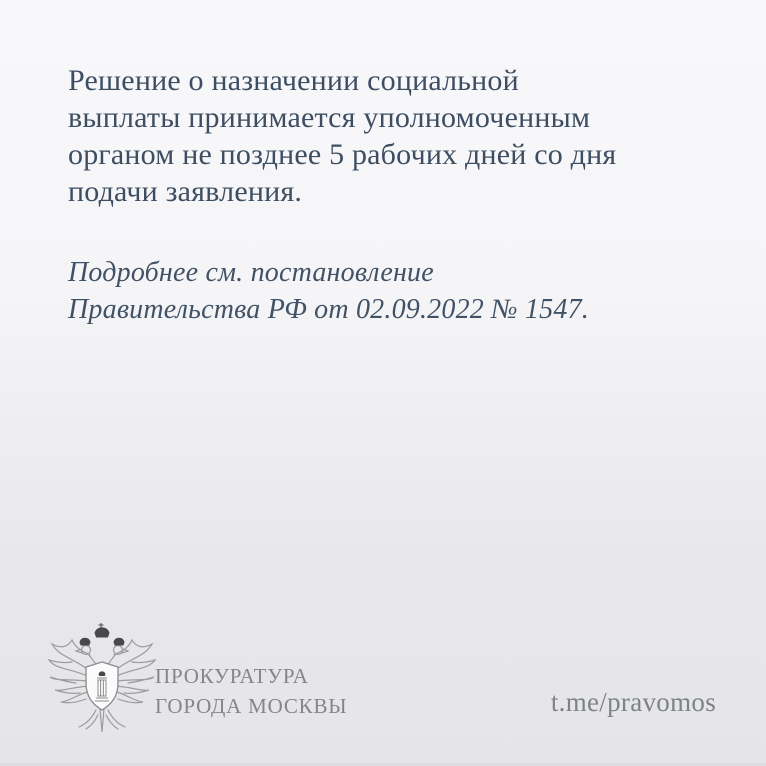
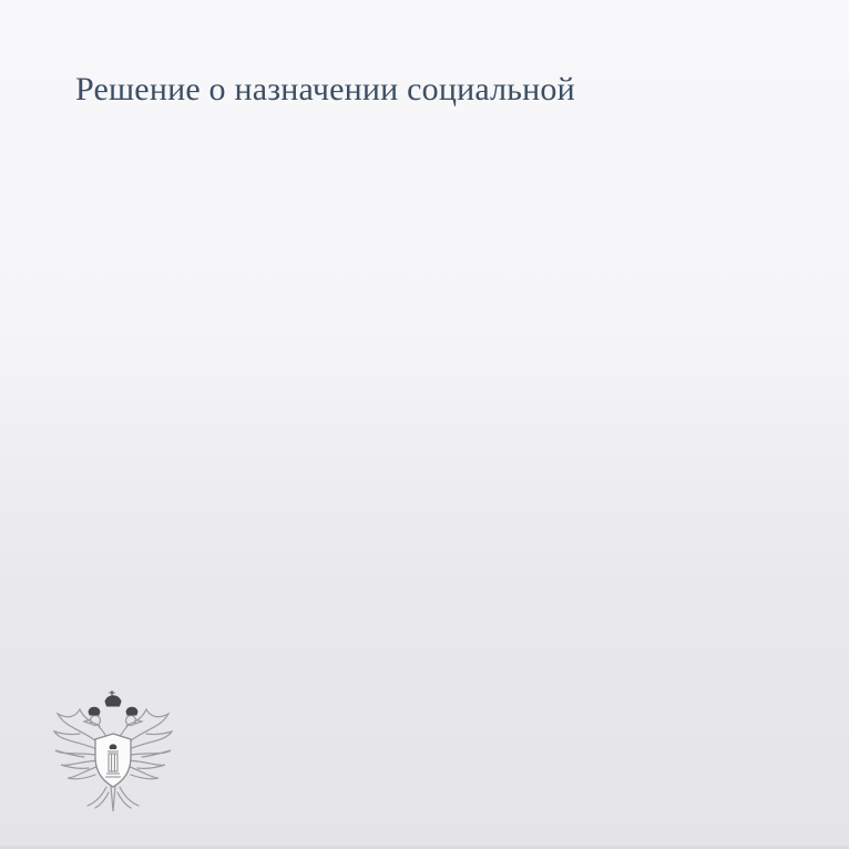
  Решение о назначении социальной
- выплаты принимается уполномоченным
- органом не позднее 5 рабочих дней со дня
- подачи заявления.
- Подробнее см. постановление
- Правительства РФ от 02.09.2022 № 1547.
- ПРОКУРАТУРА
- ГОРОДА МОСКВЫ
- t.me/pravomos
